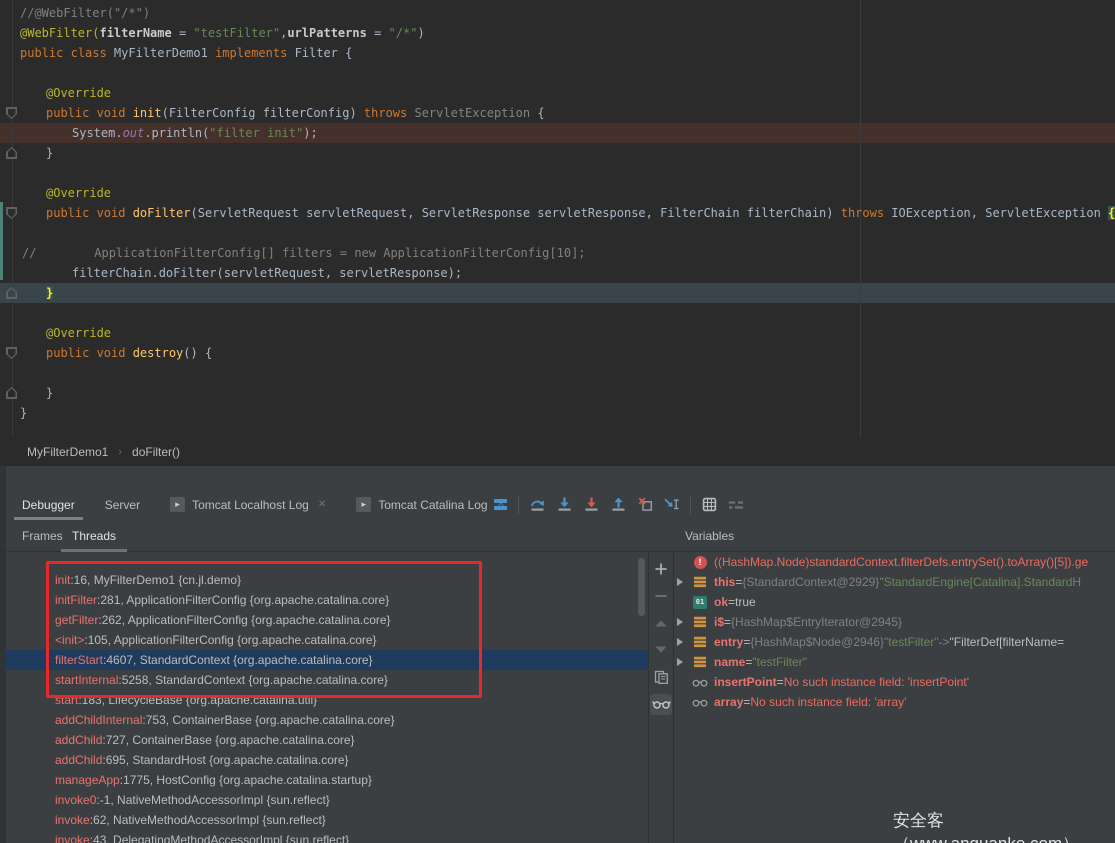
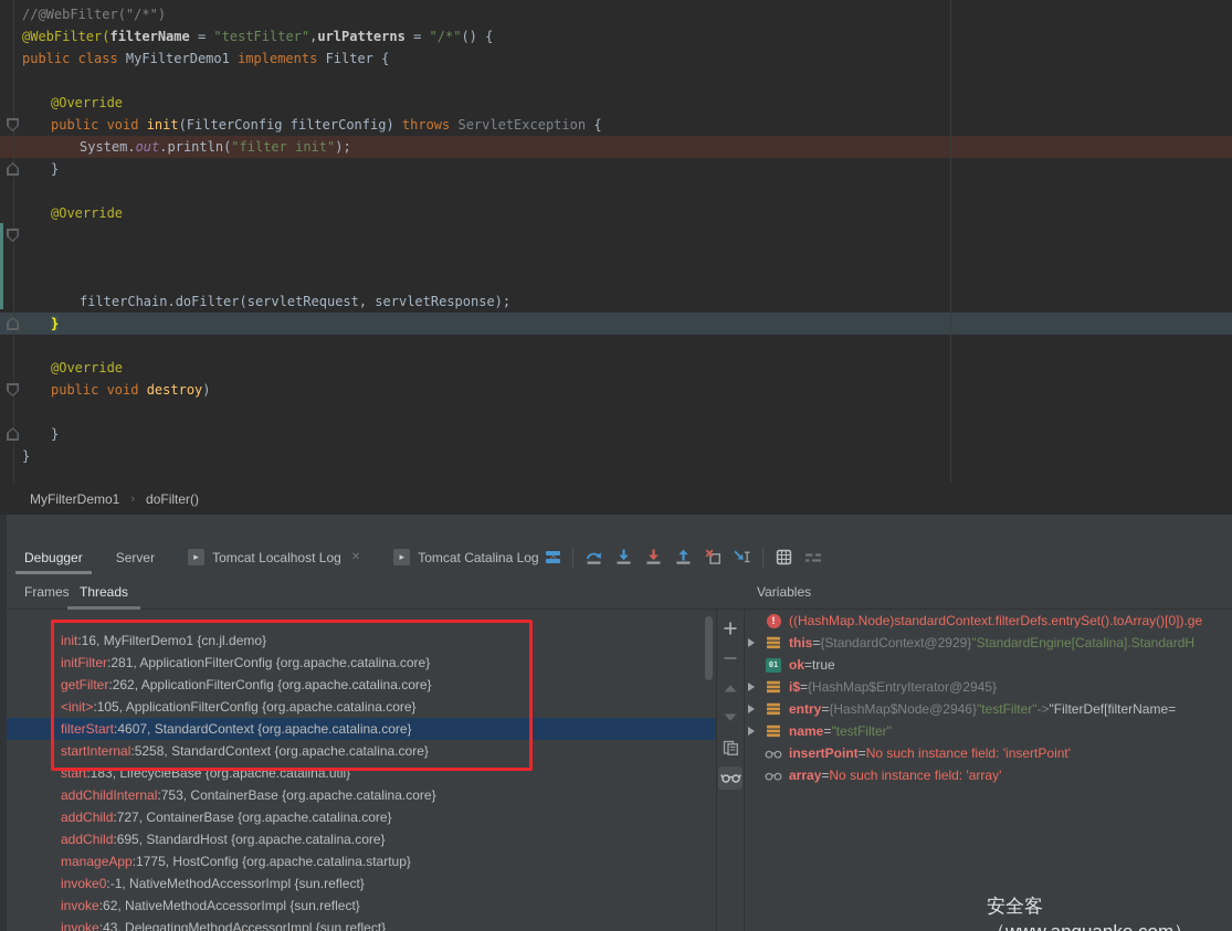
  //@WebFilter("/*")
- @WebFilter(filterName = "testFilter",urlPatterns = "/*")
+ @WebFilter(filterName = "testFilter",urlPatterns = "/*"() {
  public class MyFilterDemo1 implements Filter {
  @Override
  public void init(FilterConfig filterConfig) throws ServletException {
  System.out.println("filter init");
  }
  @Override
- public void doFilter(ServletRequest servletRequest, ServletResponse servletResponse, FilterChain filterChain) throws IOException, ServletException {
- // ApplicationFilterConfig[] filters = new ApplicationFilterConfig[10];
  filterChain.doFilter(servletRequest, servletResponse);
  }
  @Override
- public void destroy() {
+ public void destroy)
  }
  }
  MyFilterDemo1
  ›
  doFilter()
  Debugger
  Server
  ▸
  Tomcat Localhost Log
  ✕
  ▸
  Tomcat Catalina Log
  ✕
  Frames
  Threads
  Variables
  init:16, MyFilterDemo1 {cn.jl.demo}
  initFilter:281, ApplicationFilterConfig {org.apache.catalina.core}
  getFilter:262, ApplicationFilterConfig {org.apache.catalina.core}
  <init>:105, ApplicationFilterConfig {org.apache.catalina.core}
  filterStart:4607, StandardContext {org.apache.catalina.core}
  startInternal:5258, StandardContext {org.apache.catalina.core}
  start:183, LifecycleBase {org.apache.catalina.util}
  addChildInternal:753, ContainerBase {org.apache.catalina.core}
  addChild:727, ContainerBase {org.apache.catalina.core}
  addChild:695, StandardHost {org.apache.catalina.core}
  manageApp:1775, HostConfig {org.apache.catalina.startup}
  invoke0:-1, NativeMethodAccessorImpl {sun.reflect}
  invoke:62, NativeMethodAccessorImpl {sun.reflect}
  invoke:43, DelegatingMethodAccessorImpl {sun.reflect}
  !
- ((HashMap.Node)standardContext.filterDefs.entrySet().toArray()[5]).ge
+ ((HashMap.Node)standardContext.filterDefs.entrySet().toArray()[0]).ge
  this
  =
  {StandardContext@2929}
  "StandardEngine[Catalina].StandardH
  01
  ok
  =
  true
  i$
  =
  {HashMap$EntryIterator@2945}
  entry
  =
  {HashMap$Node@2946}
  "testFilter"
  ->
  "FilterDef[filterName=
  name
  =
  "testFilter"
  insertPoint
  =
  No such instance field: 'insertPoint'
  array
  =
  No such instance field: 'array'
